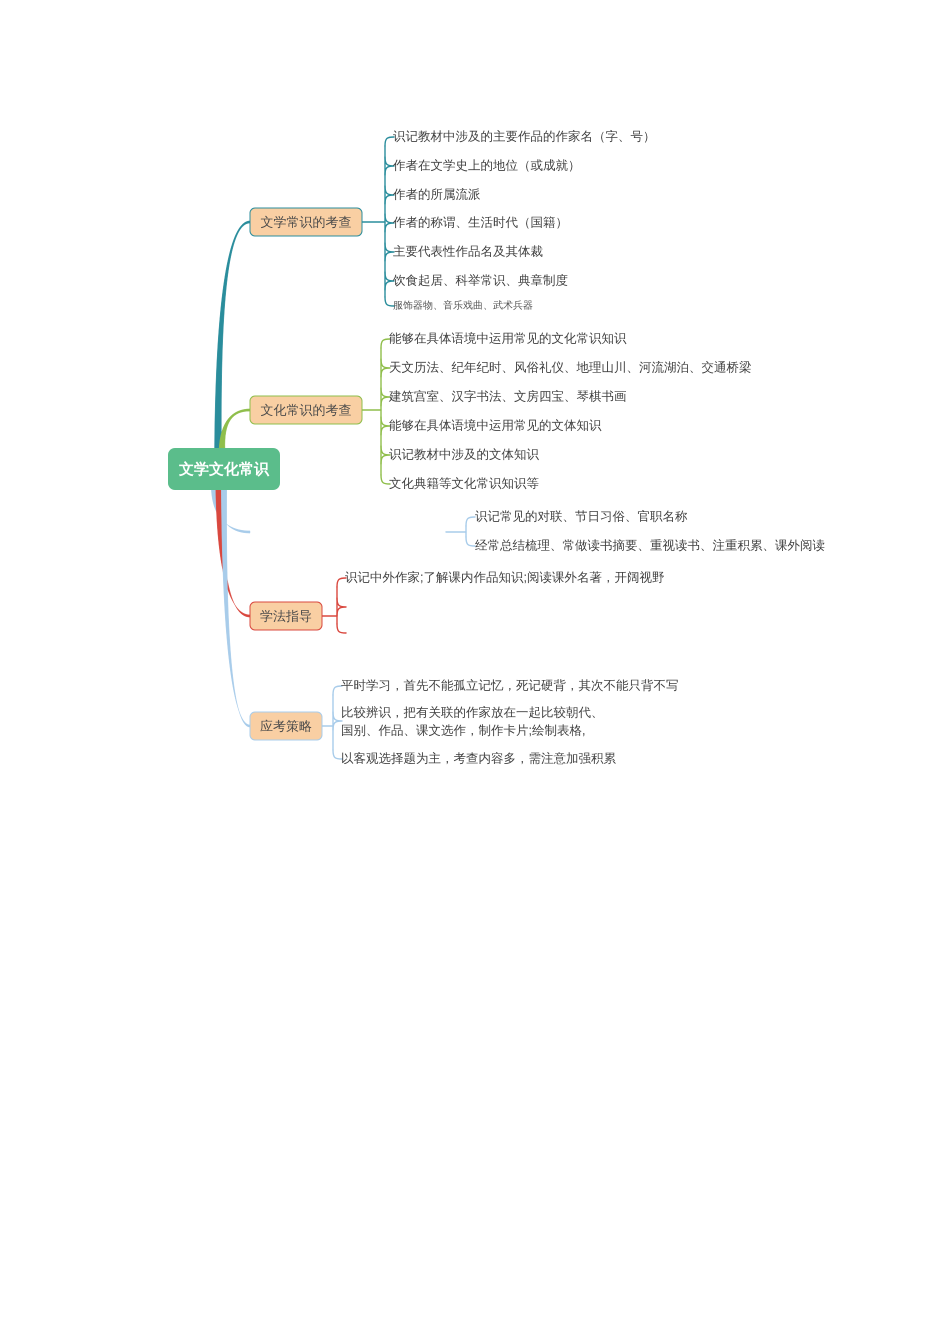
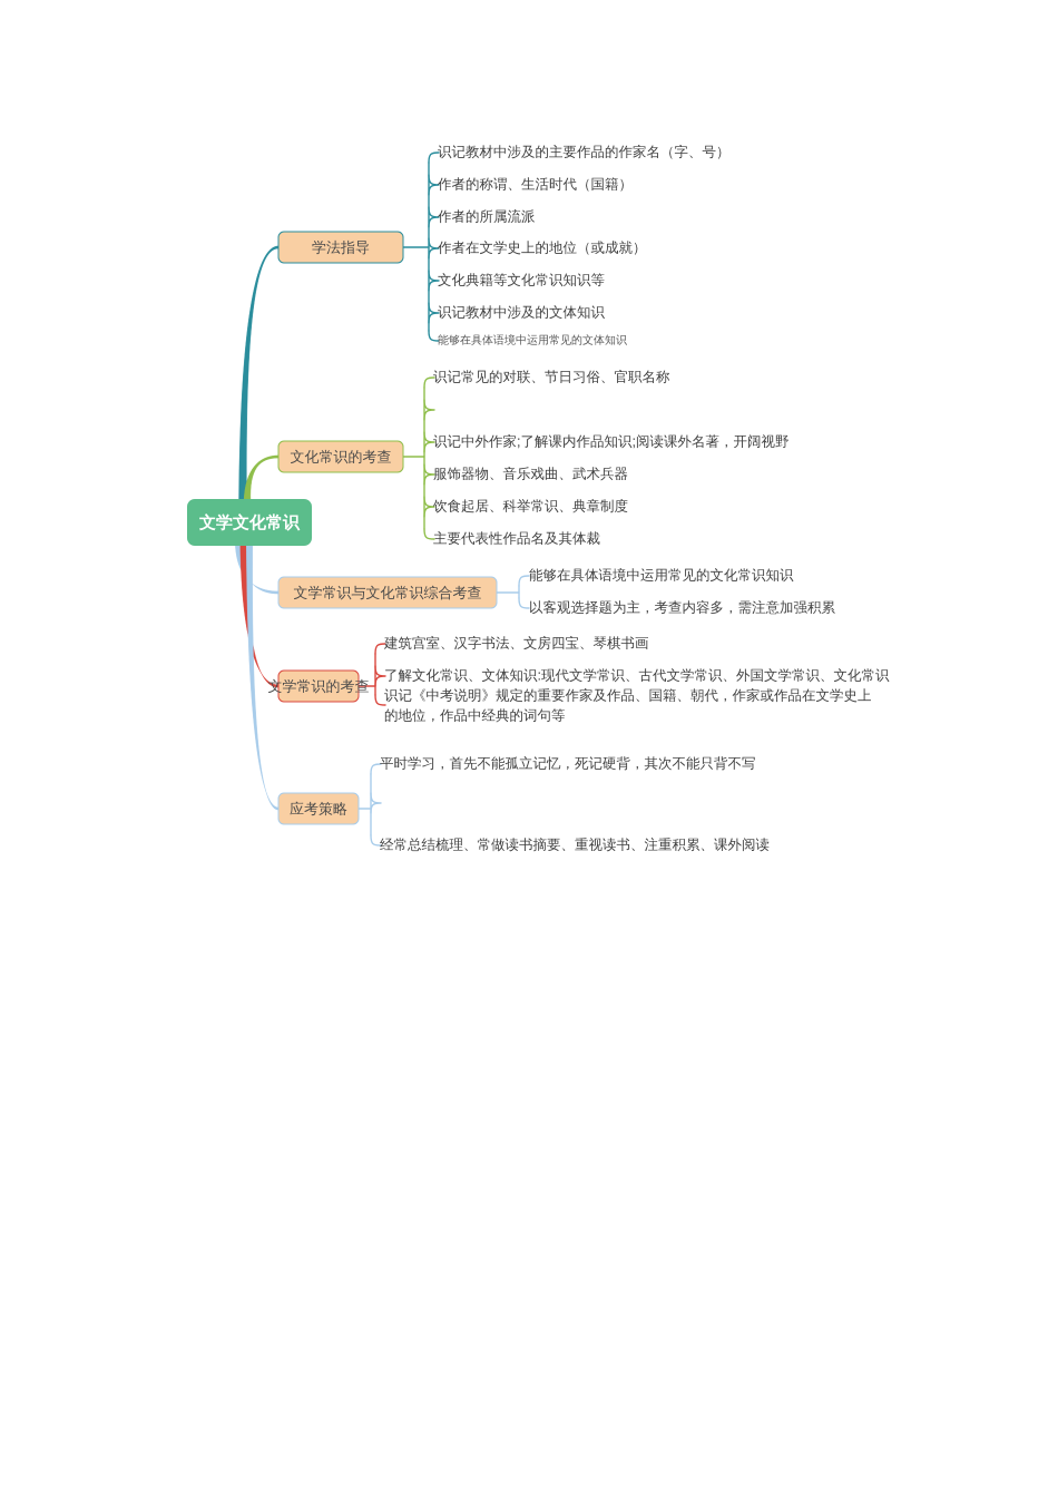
  文学文化常识
- 文学常识的考查
+ 学法指导
  识记教材中涉及的主要作品的作家名（字、号）
- 作者在文学史上的地位（或成就）
+ 作者的称谓、生活时代（国籍）
  作者的所属流派
- 作者的称谓、生活时代（国籍）
+ 作者在文学史上的地位（或成就）
- 主要代表性作品名及其体裁
+ 文化典籍等文化常识知识等
- 饮食起居、科举常识、典章制度
+ 识记教材中涉及的文体知识
- 服饰器物、音乐戏曲、武术兵器
+ 能够在具体语境中运用常见的文体知识
  文化常识的考查
- 能够在具体语境中运用常见的文化常识知识
+ 识记常见的对联、节日习俗、官职名称
- 天文历法、纪年纪时、风俗礼仪、地理山川、河流湖泊、交通桥梁
- 建筑宫室、汉字书法、文房四宝、琴棋书画
+ 识记中外作家;了解课内作品知识;阅读课外名著，开阔视野
- 能够在具体语境中运用常见的文体知识
+ 服饰器物、音乐戏曲、武术兵器
- 识记教材中涉及的文体知识
+ 饮食起居、科举常识、典章制度
- 文化典籍等文化常识知识等
+ 主要代表性作品名及其体裁
+ 文学常识与文化常识综合考查
- 识记常见的对联、节日习俗、官职名称
+ 能够在具体语境中运用常见的文化常识知识
- 经常总结梳理、常做读书摘要、重视读书、注重积累、课外阅读
+ 以客观选择题为主，考查内容多，需注意加强积累
- 学法指导
+ 文学常识的考查
- 识记中外作家;了解课内作品知识;阅读课外名著，开阔视野
+ 建筑宫室、汉字书法、文房四宝、琴棋书画
+ 了解文化常识、文体知识:现代文学常识、古代文学常识、外国文学常识、文化常识
+ 识记《中考说明》规定的重要作家及作品、国籍、朝代，作家或作品在文学史上
+ 的地位，作品中经典的词句等
  应考策略
  平时学习，首先不能孤立记忆，死记硬背，其次不能只背不写
- 比较辨识，把有关联的作家放在一起比较朝代、
- 国别、作品、课文选作，制作卡片;绘制表格,
- 以客观选择题为主，考查内容多，需注意加强积累
+ 经常总结梳理、常做读书摘要、重视读书、注重积累、课外阅读
